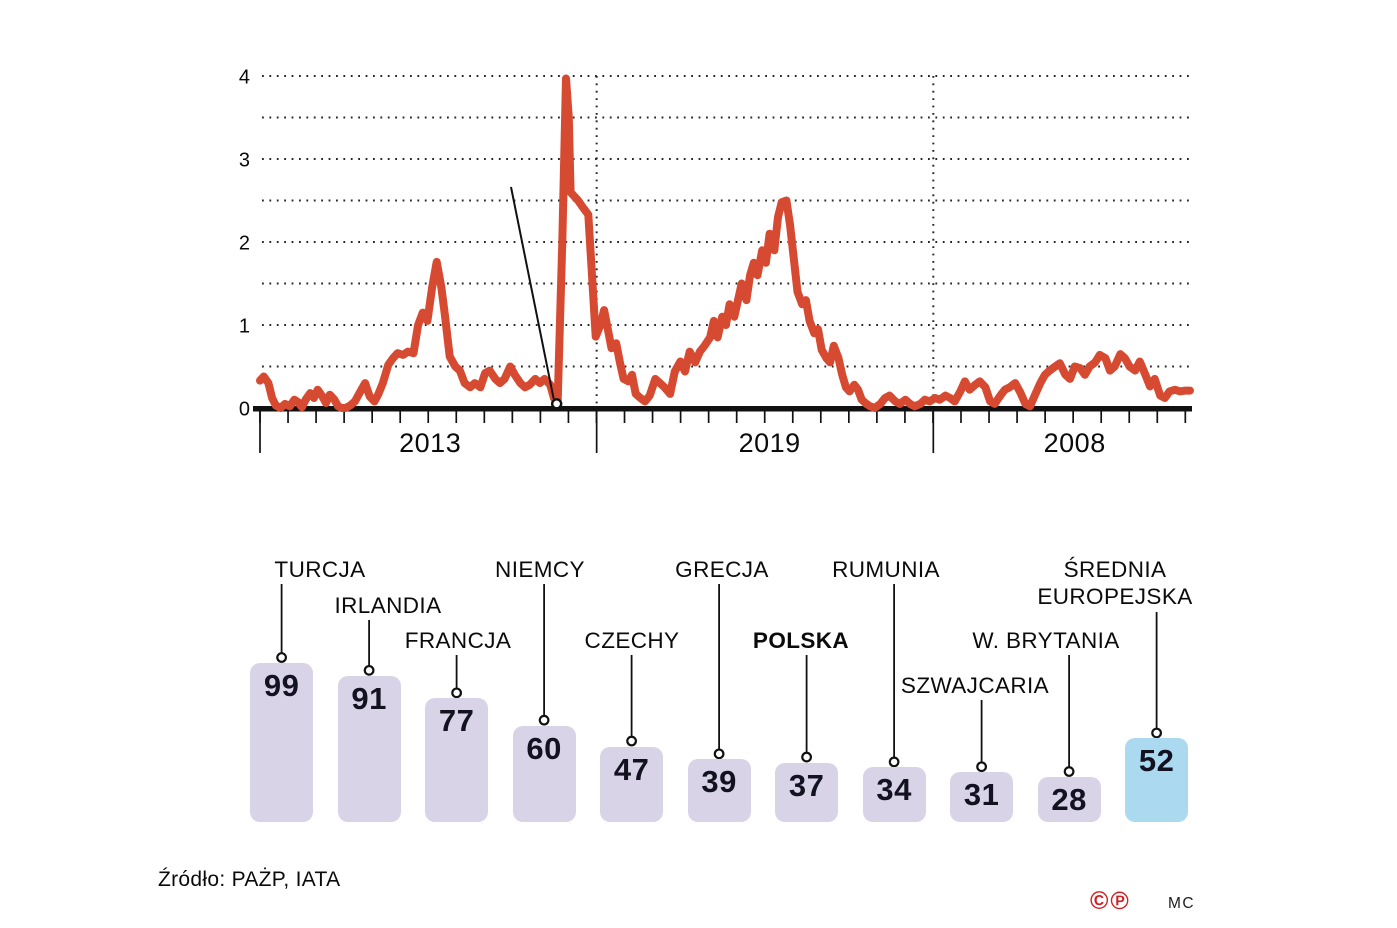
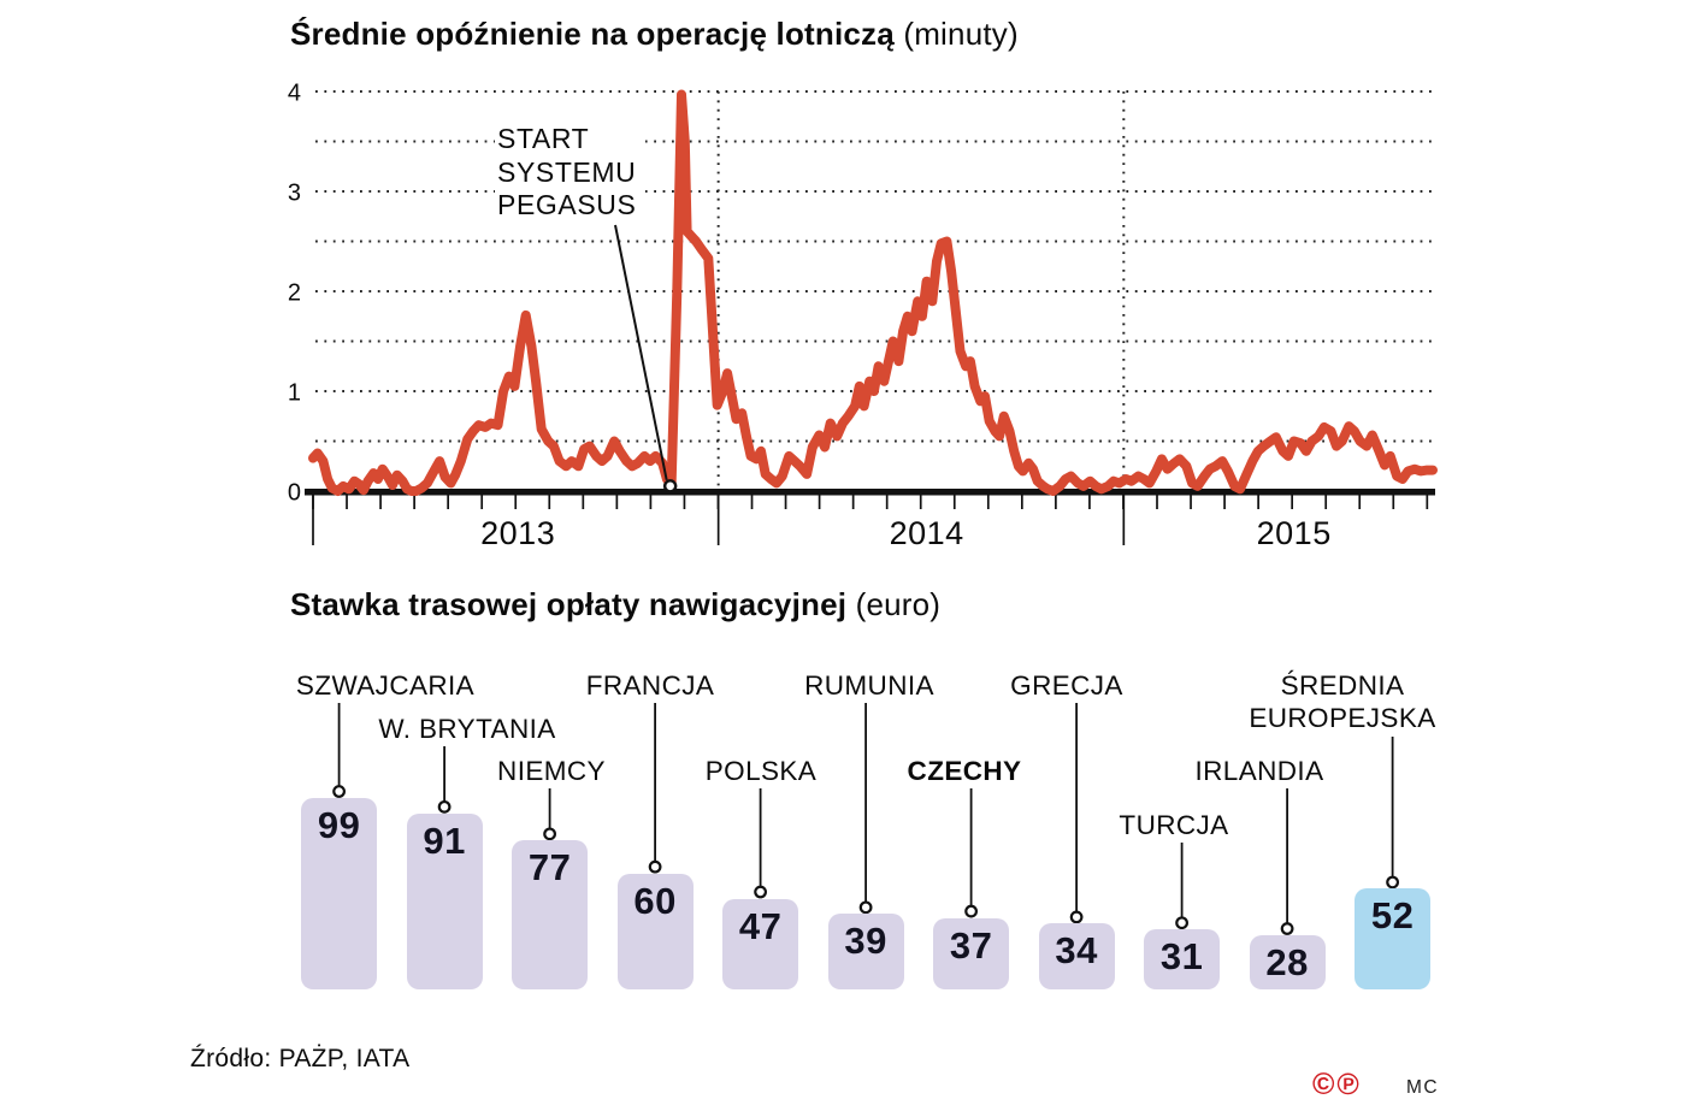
  4
  3
  2
  1
  0
  2013
- 2019
+ 2014
- 2008
+ 2015
+ Średnie opóźnienie na operację lotniczą (minuty)
+ START
+ SYSTEMU
+ PEGASUS
+ Stawka trasowej opłaty nawigacyjnej (euro)
- TURCJA
+ SZWAJCARIA
  99
- IRLANDIA
+ W. BRYTANIA
  91
- FRANCJA
+ NIEMCY
  77
- NIEMCY
+ FRANCJA
  60
- CZECHY
+ POLSKA
  47
- GRECJA
+ RUMUNIA
  39
- POLSKA
+ CZECHY
  37
- RUMUNIA
+ GRECJA
  34
- SZWAJCARIA
+ TURCJA
  31
- W. BRYTANIA
+ IRLANDIA
  28
  ŚREDNIA
  EUROPEJSKA
  52
  Źródło: PAŻP, IATA
  ©℗
  MC
